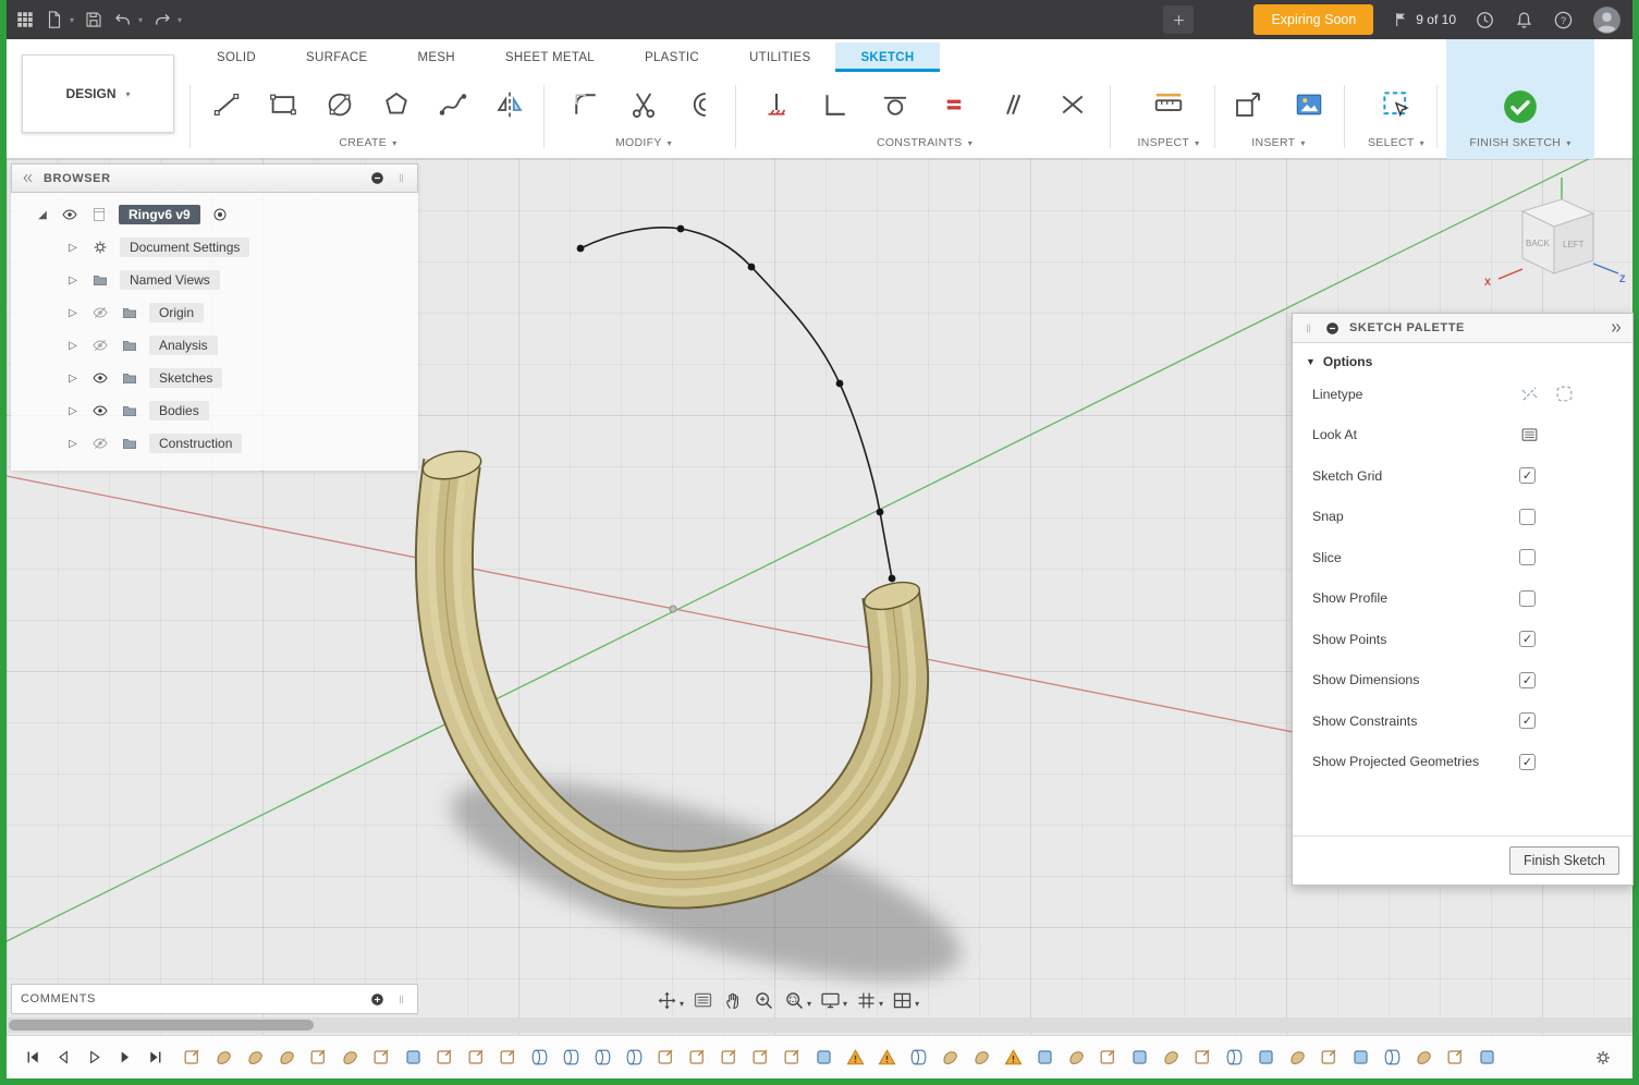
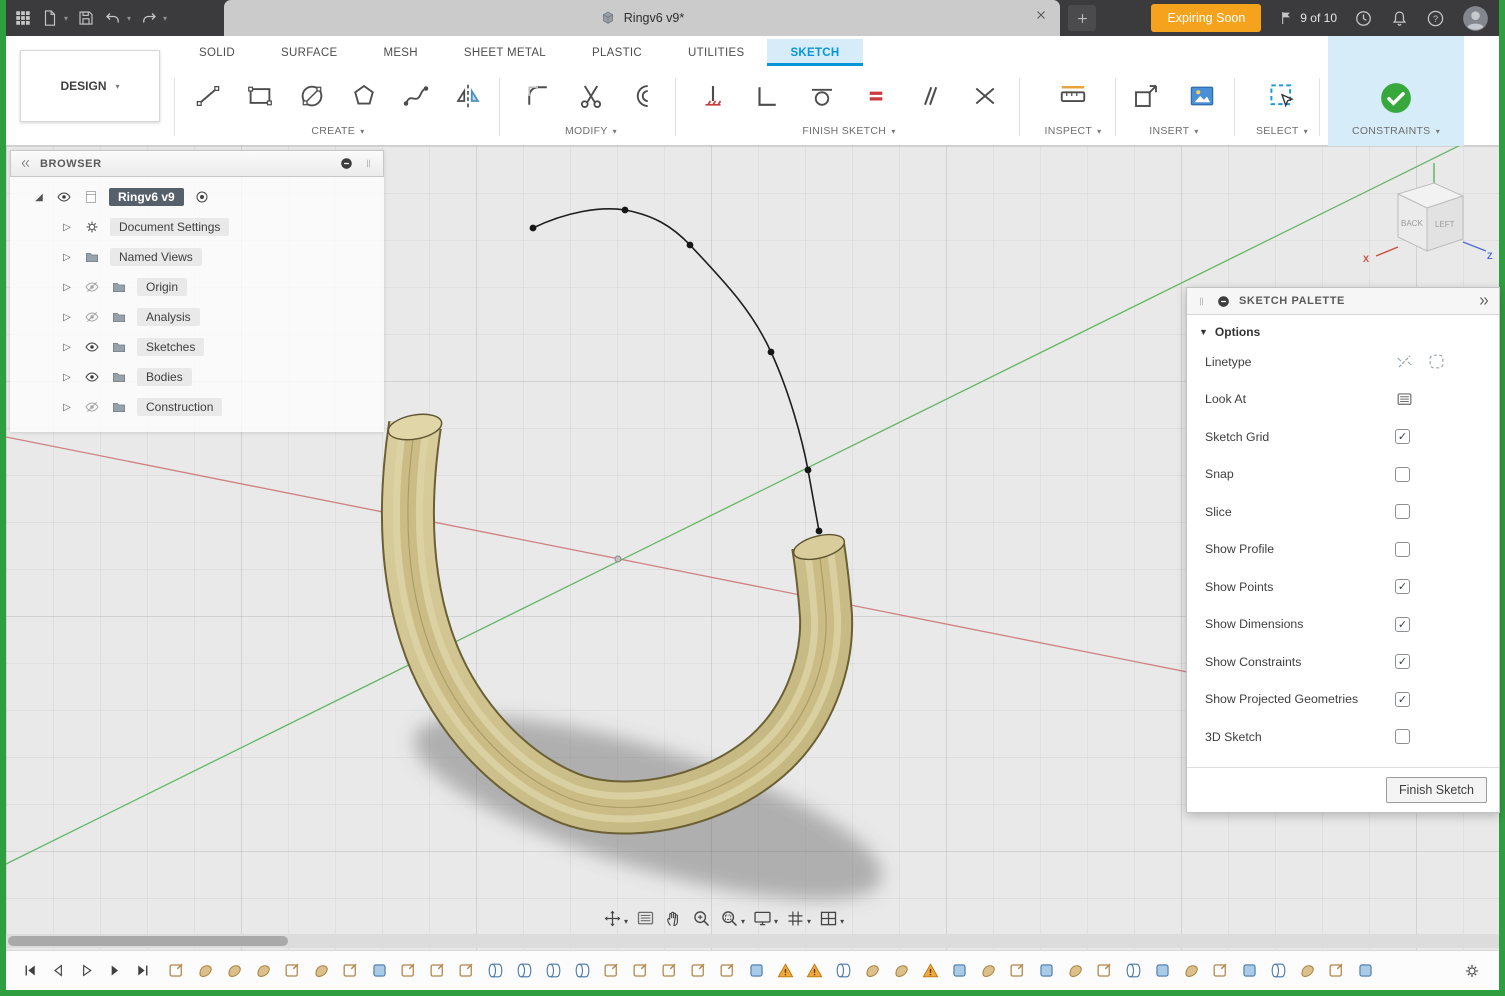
  ▾
  ▾
  ▾
+ Ringv6 v9*
  Expiring Soon
  9 of 10
  ?
  DESIGN
  ▾
  SOLID
  SURFACE
  MESH
  SHEET METAL
  PLASTIC
  UTILITIES
  SKETCH
  CREATE ▾
  MODIFY ▾
- CONSTRAINTS ▾
+ FINISH SKETCH ▾
  INSPECT ▾
  INSERT ▾
  SELECT ▾
- FINISH SKETCH ▾
+ CONSTRAINTS ▾
  BACK
  LEFT
  X
  Z
  BROWSER
  ◢
  Ringv6 v9
  ▷
  Document Settings
  ▷
  Named Views
  ▷
  Origin
  ▷
  Analysis
  ▷
  Sketches
  ▷
  Bodies
  ▷
  Construction
  SKETCH PALETTE
  ▼
  Options
  Linetype
  Look At
  Sketch Grid
  ✓
  Snap
  Slice
  Show Profile
  Show Points
  ✓
  Show Dimensions
  ✓
  Show Constraints
  ✓
  Show Projected Geometries
  ✓
+ 3D Sketch
  Finish Sketch
- COMMENTS
  ▾
  ▾
  ▾
  ▾
  ▾
